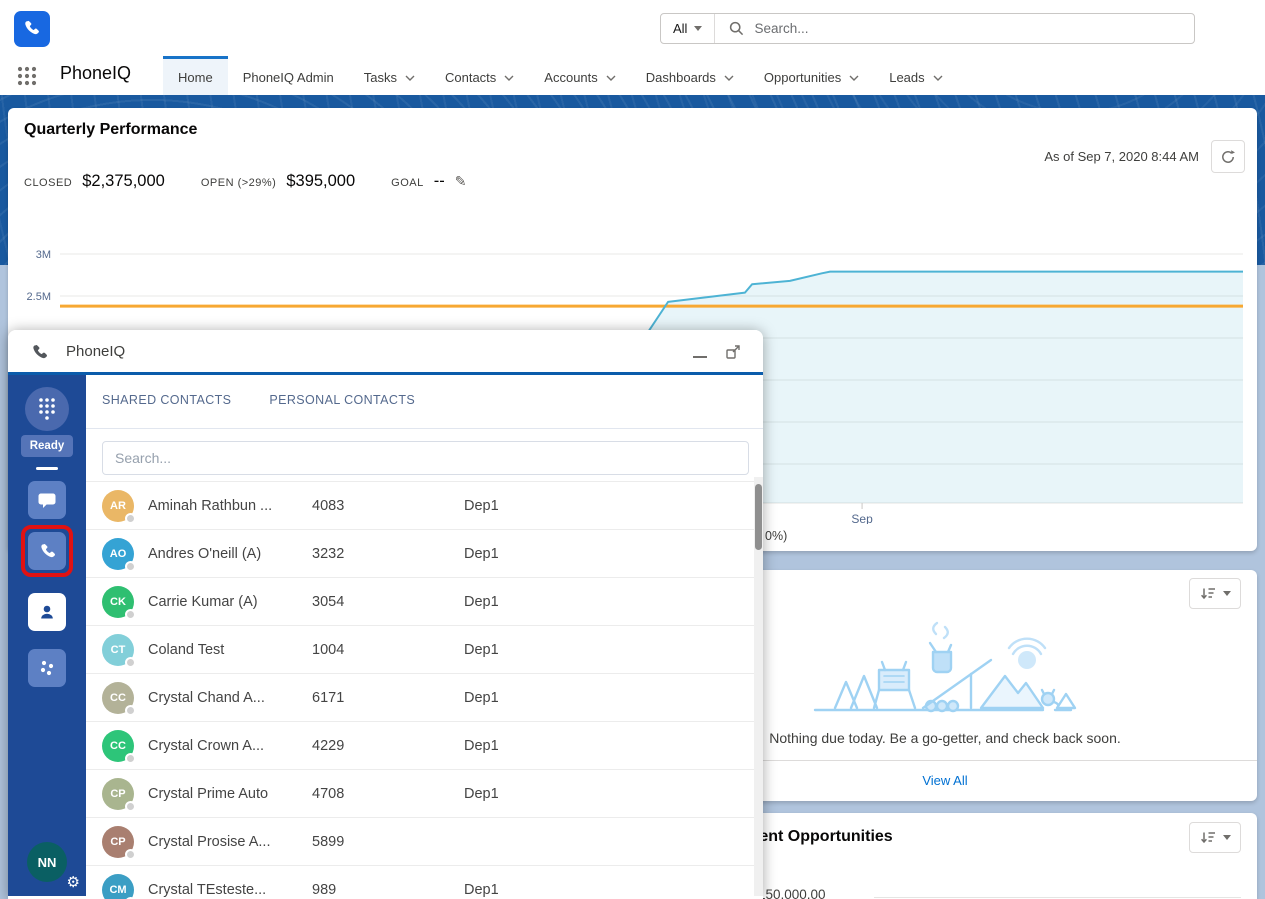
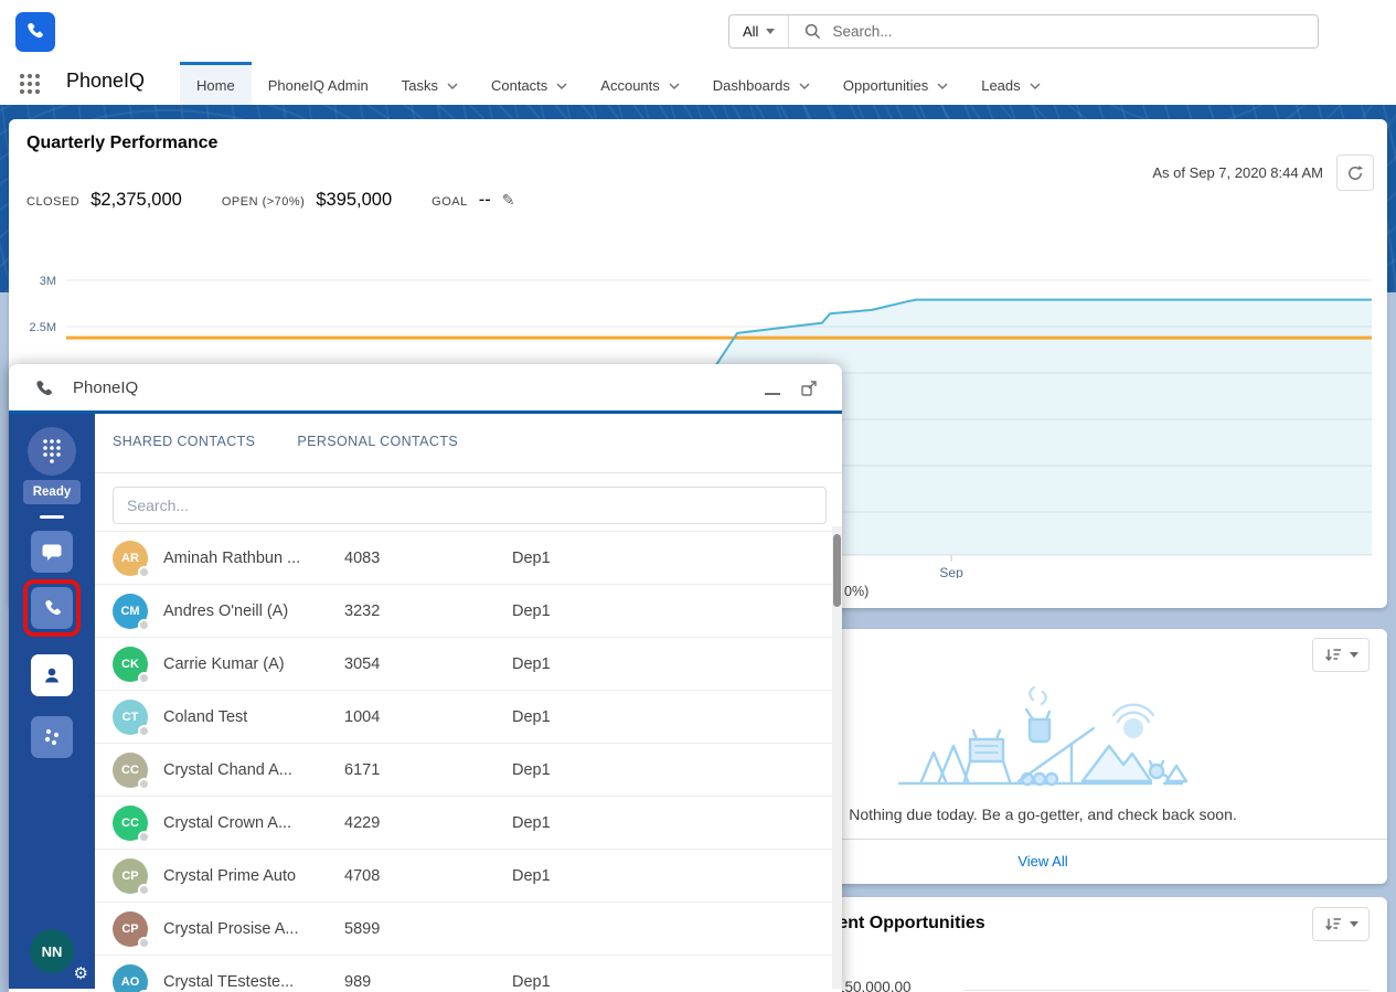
  All
  Search...
  PhoneIQ
  Home
  PhoneIQ Admin
  Tasks
  Contacts
  Accounts
  Dashboards
  Opportunities
  Leads
  Quarterly Performance
  As of Sep 7, 2020 8:44 AM
  CLOSED
  $2,375,000
- OPEN (>29%)
+ OPEN (>70%)
  $395,000
  GOAL
  --
  ✎
  3M
  2.5M
  Sep
  0%)
  Nothing due today. Be a go-getter, and check back soon.
  View All
  ent Opportunities
  50,000.00
  PhoneIQ
  Ready
  NN
  ⚙
  SHARED CONTACTS
  PERSONAL CONTACTS
  Search...
  AR
  Aminah Rathbun ...
  4083
  Dep1
- AO
+ CM
  Andres O'neill (A)
  3232
  Dep1
  CK
  Carrie Kumar (A)
  3054
  Dep1
  CT
  Coland Test
  1004
  Dep1
  CC
  Crystal Chand A...
  6171
  Dep1
  CC
  Crystal Crown A...
  4229
  Dep1
  CP
  Crystal Prime Auto
  4708
  Dep1
  CP
  Crystal Prosise A...
  5899
- CM
+ AO
  Crystal TEsteste...
  989
  Dep1
